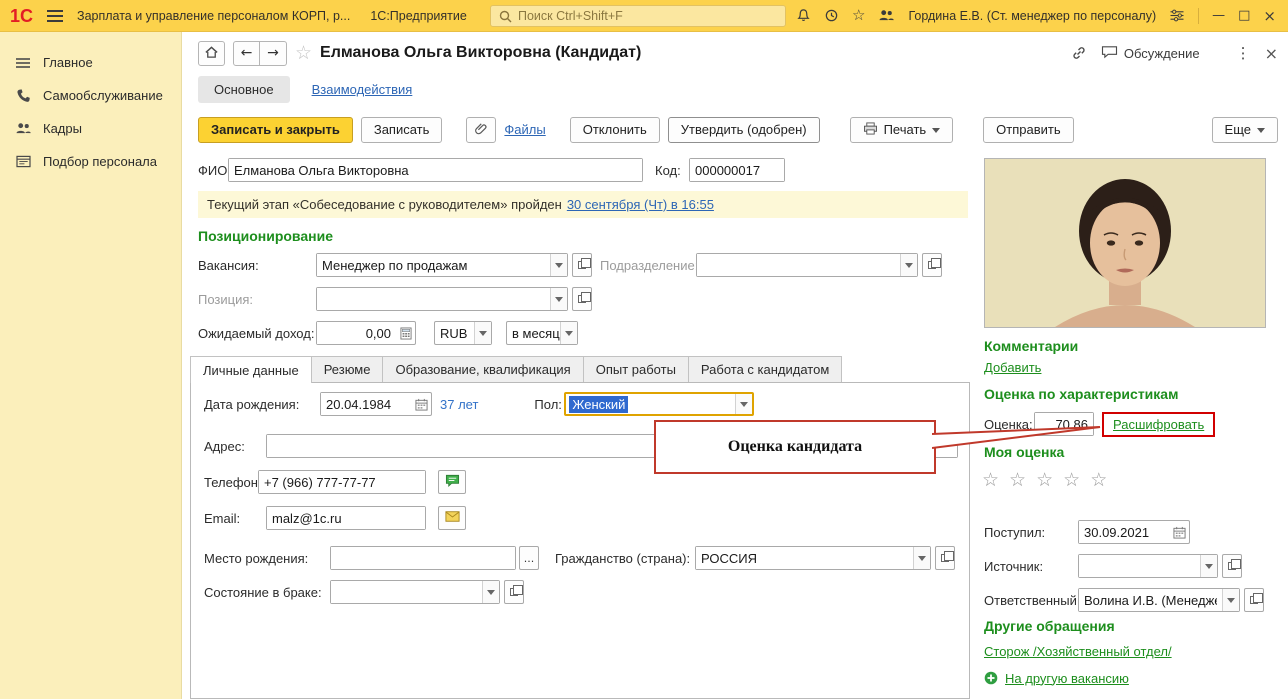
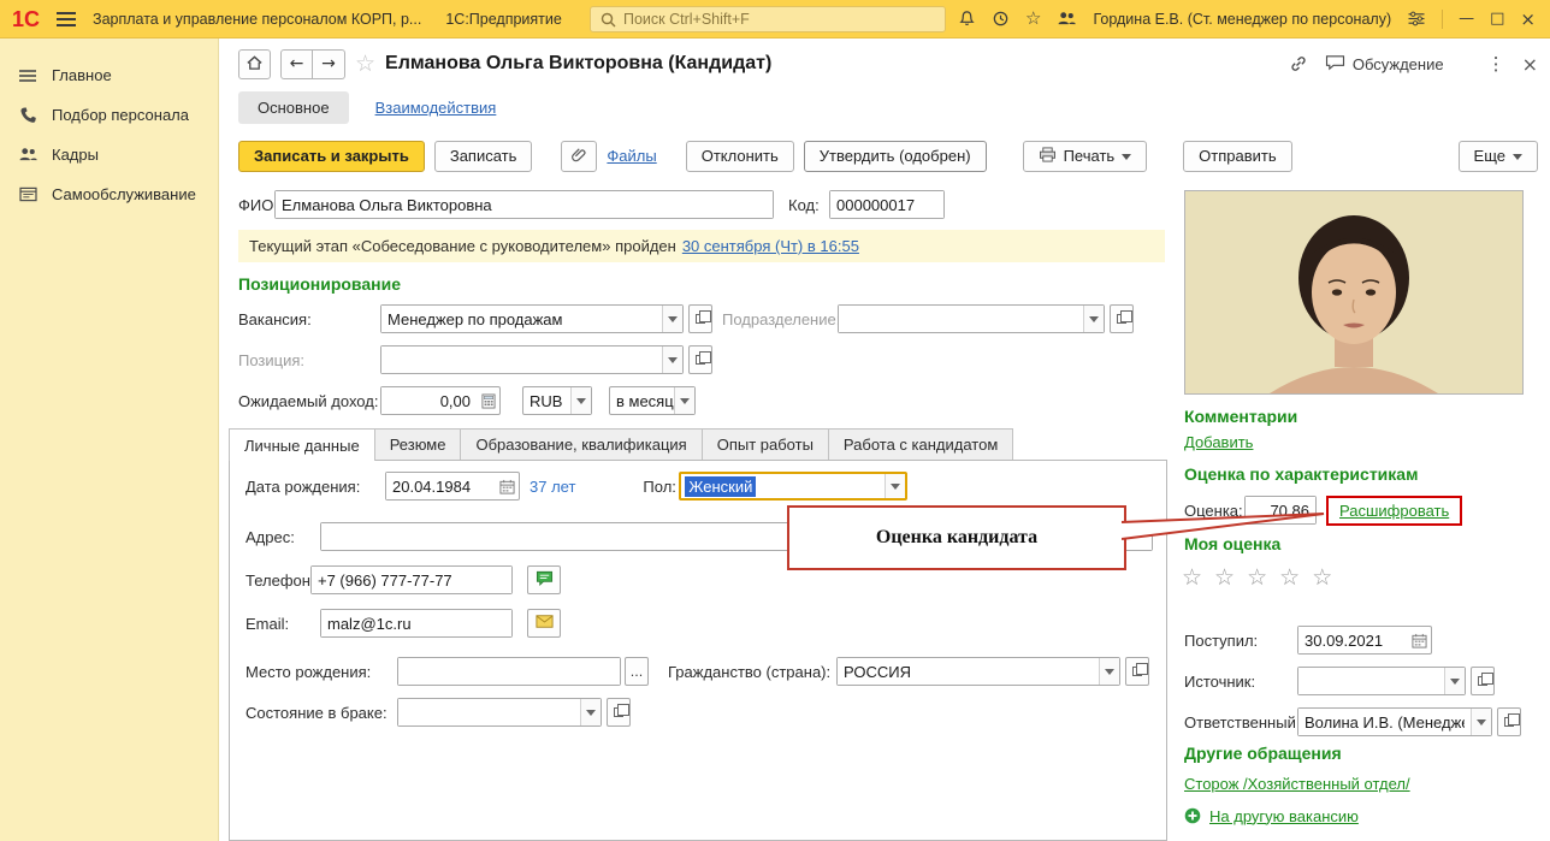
  1С
  Зарплата и управление персоналом КОРП, р...
  1С:Предприятие
  Поиск Ctrl+Shift+F
  ☆
  Гордина Е.В. (Ст. менеджер по персоналу)
  —
  □
  ×
  Главное
- Самообслуживание
+ Подбор персонала
  Кадры
- Подбор персонала
+ Самообслуживание
  ←
  →
  ☆
  Елманова Ольга Викторовна (Кандидат)
  Обсуждение
  ⋮
  ×
  Основное
  Взаимодействия
  Записать и закрыть
  Записать
  Файлы
  Отклонить
  Утвердить (одобрен)
  Печать
  Отправить
  Еще
  ФИО
  Елманова Ольга Викторовна
  Код:
  000000017
  Текущий этап «Собеседование с руководителем» пройден
  30 сентября (Чт) в 16:55
  Позиционирование
  Вакансия:
  Менеджер по продажам
  Подразделение
  Позиция:
  Ожидаемый доход:
  0,00
  RUB
  в месяц
  Личные данные
  Резюме
  Образование, квалификация
  Опыт работы
  Работа с кандидатом
  Дата рождения:
  20.04.1984
  37 лет
  Пол:
  Женский
  Адрес:
  Телефон
  +7 (966) 777-77-77
  Email:
  malz@1c.ru
  Место рождения:
  ...
  Гражданство (страна):
  РОССИЯ
  Состояние в браке:
  Комментарии
  Добавить
  Оценка по характеристикам
  Оценка:
  70,86
  Расшифровать
  Моя оценка
  ☆
  ☆
  ☆
  ☆
  ☆
  Поступил:
  30.09.2021
  Источник:
  Ответственный
  Волина И.В. (Менедж
  Другие обращения
  Сторож /Хозяйственный отдел/
  На другую вакансию
  Оценка кандидата
